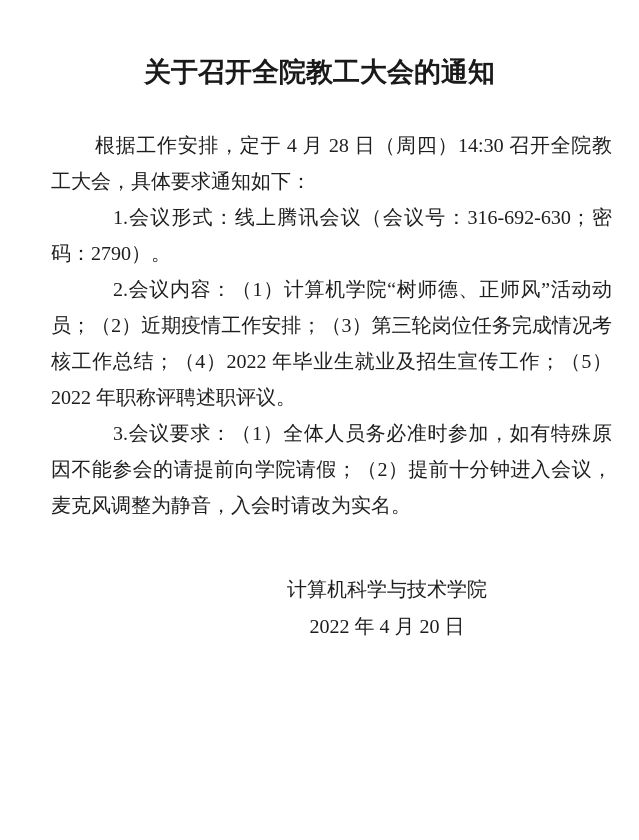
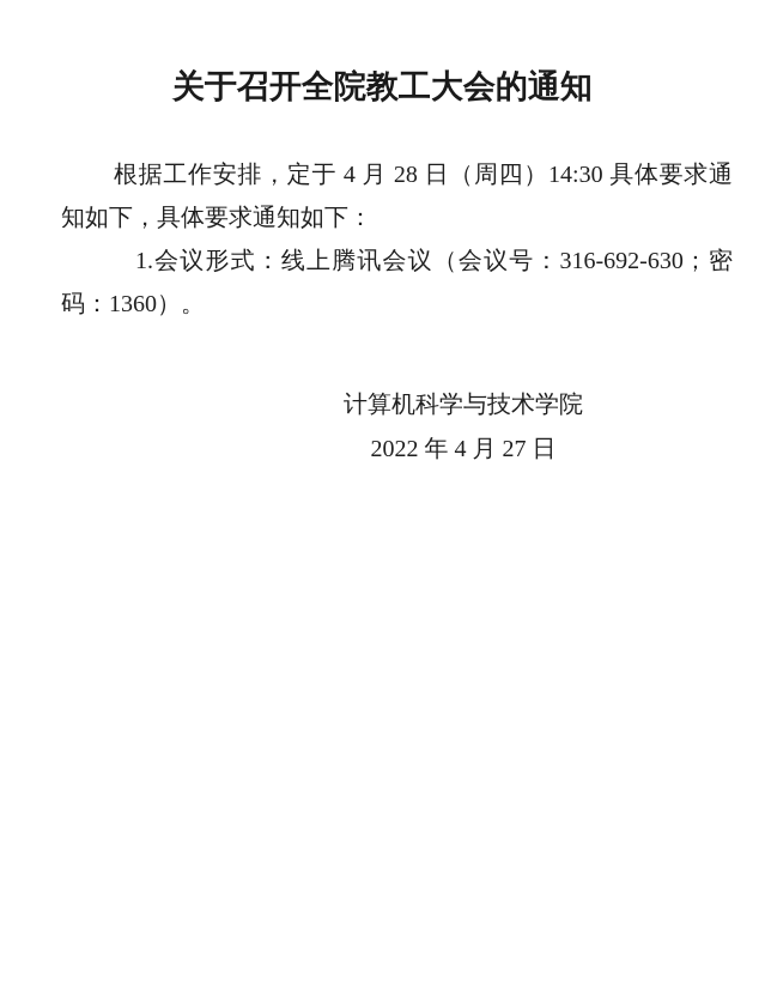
  关于召开全院教工大会的通知
- 根据工作安排，定于 4 月 28 日（周四）14:30 召开全院教工大会，具体要求通知如下：
+ 根据工作安排，定于 4 月 28 日（周四）14:30 具体要求通知如下，具体要求通知如下：
- 1.会议形式：线上腾讯会议（会议号：316-692-630；密码：2790）。
+ 1.会议形式：线上腾讯会议（会议号：316-692-630；密码：1360）。
- 2.会议内容：（1）计算机学院“树师德、正师风”活动动员；（2）近期疫情工作安排；（3）第三轮岗位任务完成情况考核工作总结；（4）2022 年毕业生就业及招生宣传工作；（5）2022 年职称评聘述职评议。
- 3.会议要求：（1）全体人员务必准时参加，如有特殊原因不能参会的请提前向学院请假；（2）提前十分钟进入会议，麦克风调整为静音，入会时请改为实名。
  计算机科学与技术学院
- 2022 年 4 月 20 日
+ 2022 年 4 月 27 日
